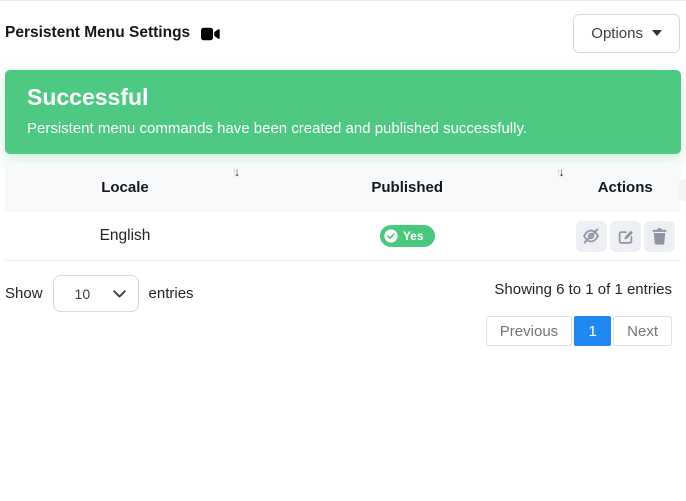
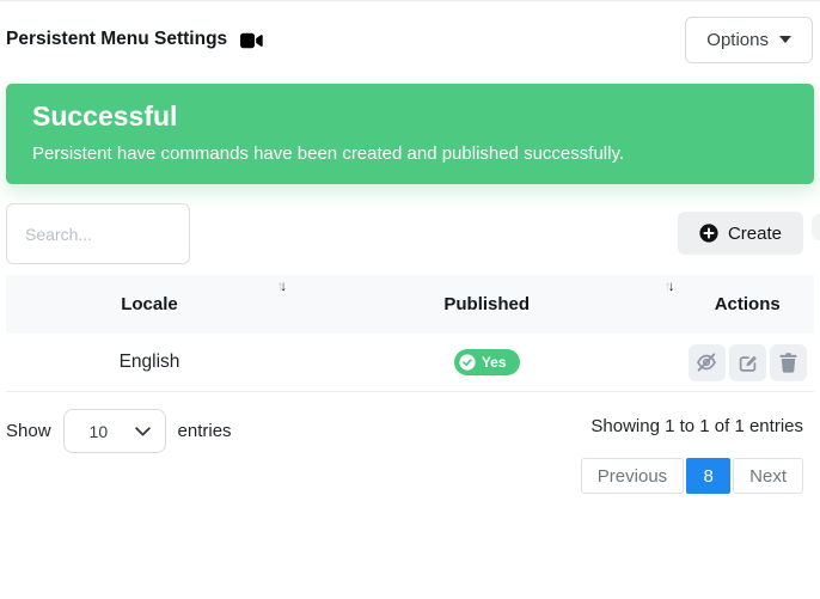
  Persistent Menu Settings
  Options
  Successful
- Persistent menu commands have been created and published successfully.
+ Persistent have commands have been created and published successfully.
+ Search...
+ Create
  Locale
  ↑↓
  Published
  ↑↓
  Actions
  English
  Yes
  Show
  10
  entries
- Showing 6 to 1 of 1 entries
+ Showing 1 to 1 of 1 entries
  Previous
- 1
+ 8
  Next
